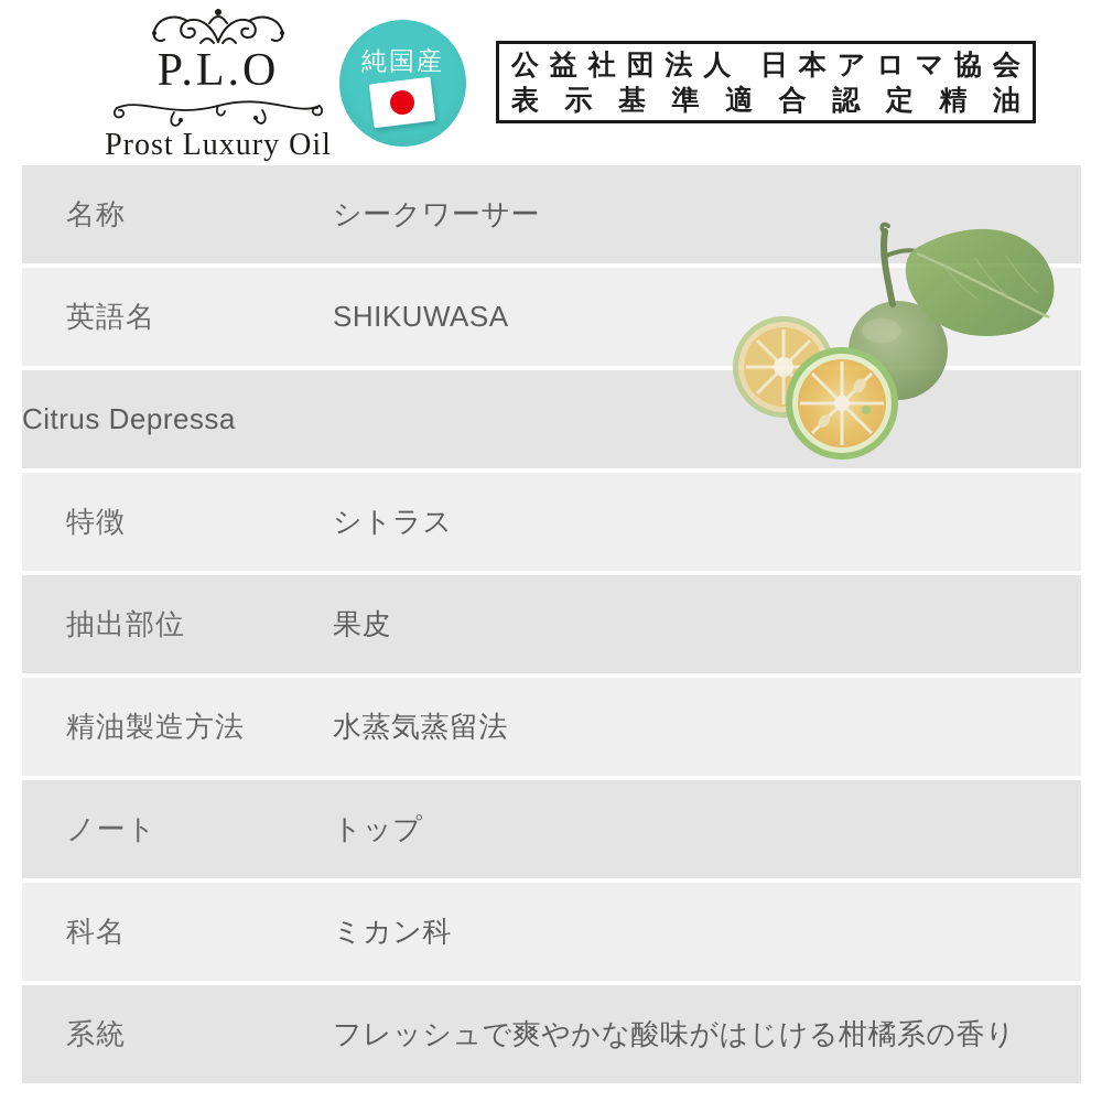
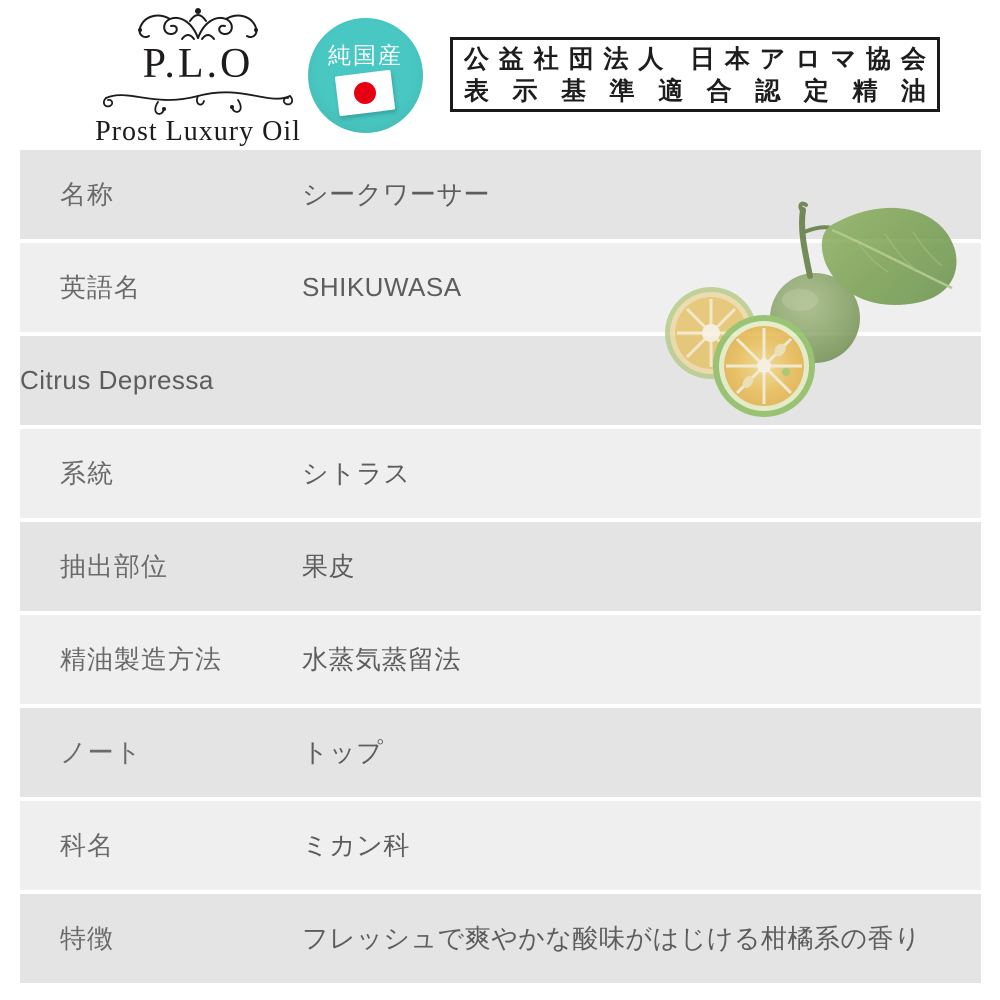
  P.L.O
  Prost Luxury Oil
  純国産
  公益社団法人 日本アロマ協会
  表示基準適合認定精油
  名称
  シークワーサー
  英語名
  SHIKUWASA
  Citrus Depressa
- 特徴
+ 系統
  シトラス
  抽出部位
  果皮
  精油製造方法
  水蒸気蒸留法
  ノート
  トップ
  科名
  ミカン科
- 系統
+ 特徴
  フレッシュで爽やかな酸味がはじける柑橘系の香り
